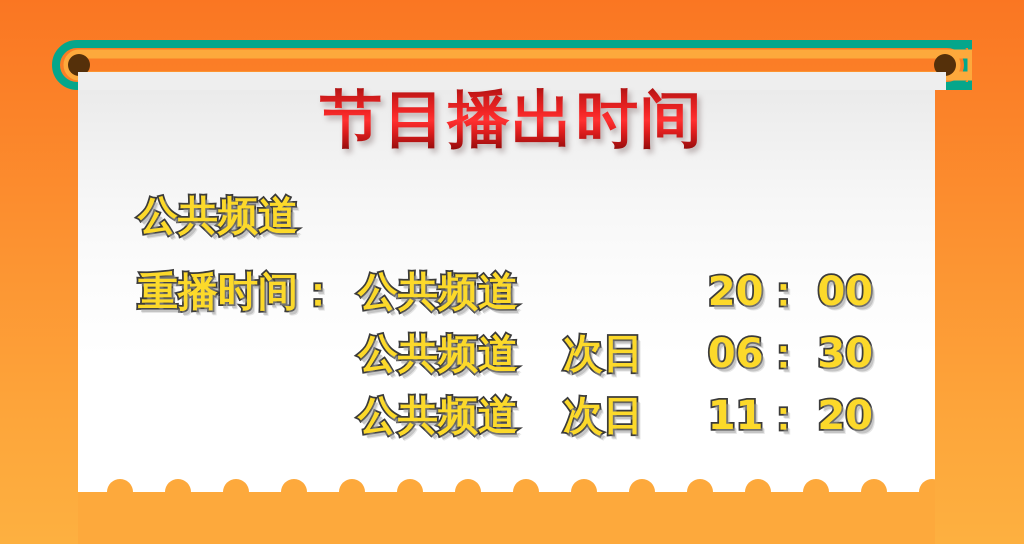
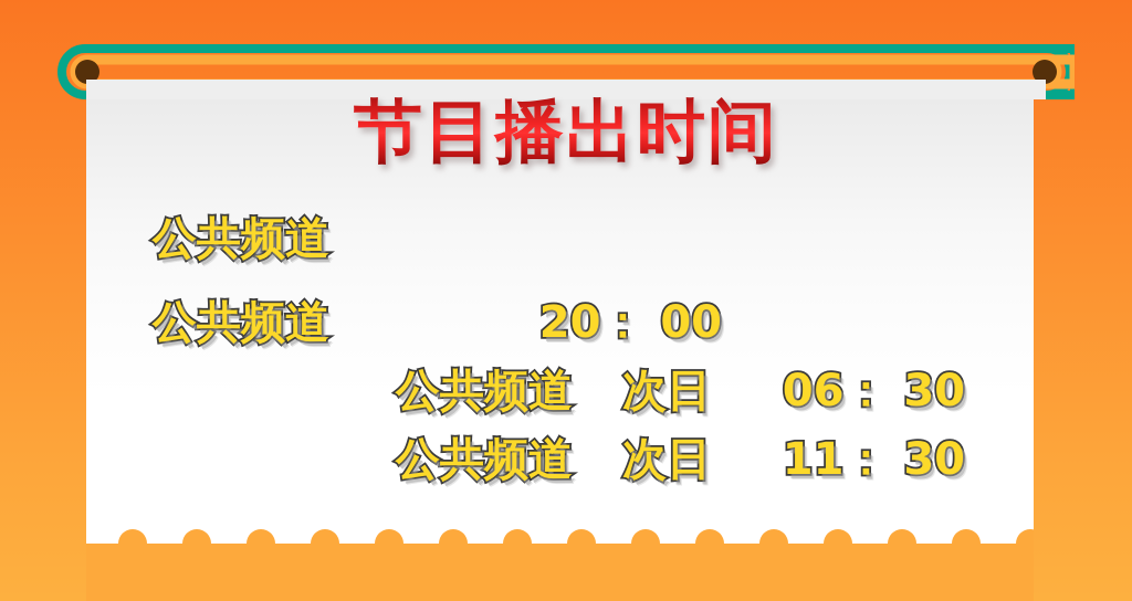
  节目播出时间
  公共频道
- 重播时间：
  公共频道
  20： 00
  公共频道
  次日
  06： 30
  公共频道
  次日
- 11： 20
+ 11： 30
